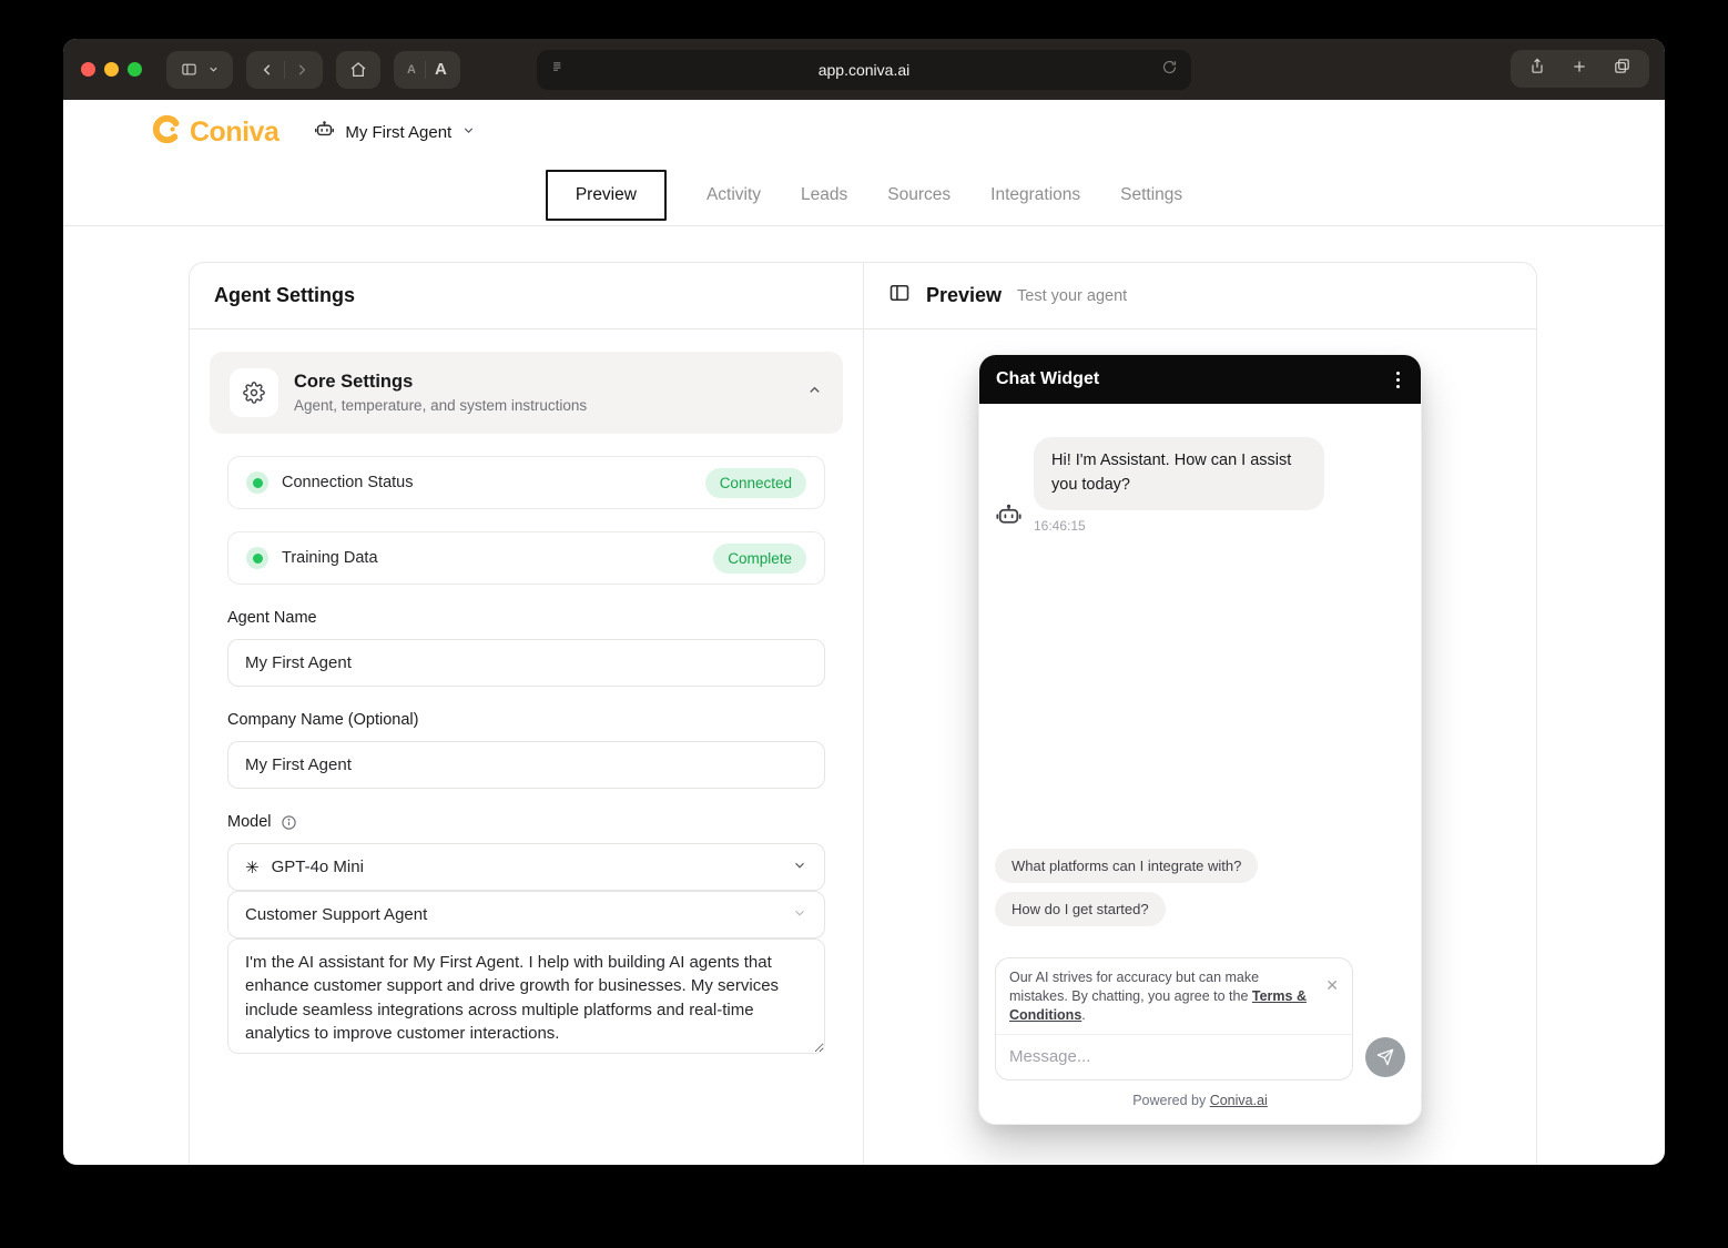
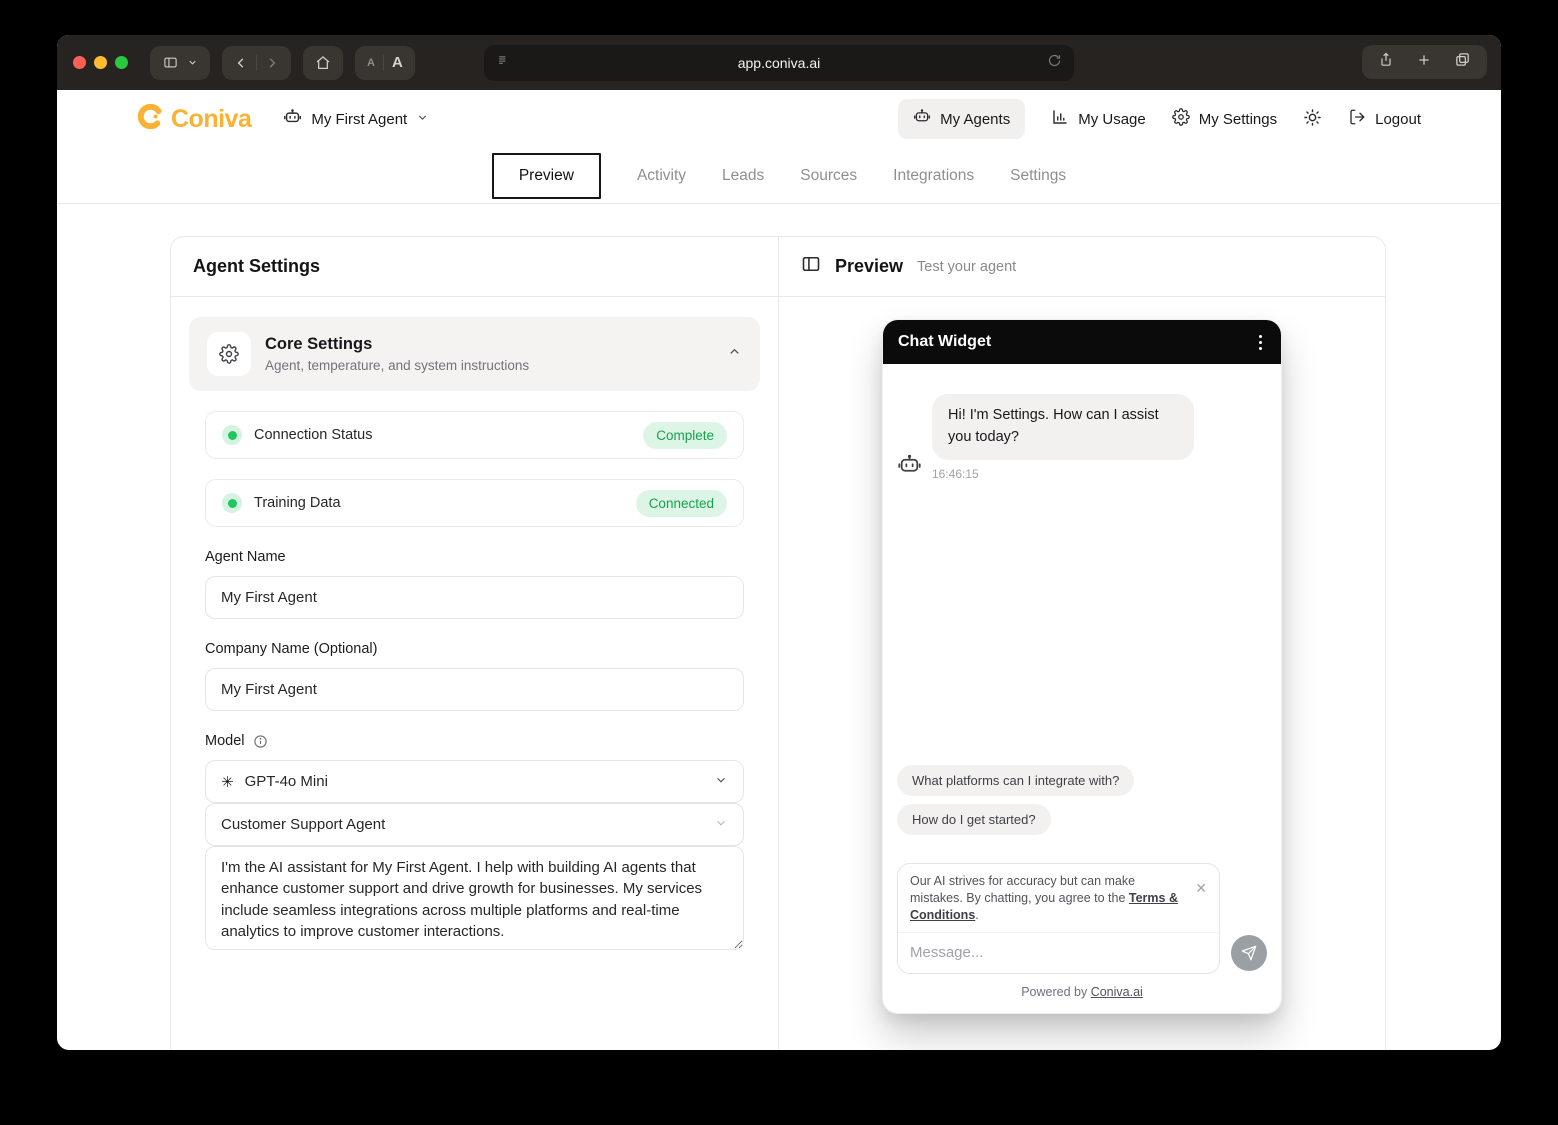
  A
  A
  app.coniva.ai
  Coniva
  My First Agent
+ My Agents
+ My Usage
+ My Settings
+ Logout
  Preview
  Activity
  Leads
  Sources
  Integrations
  Settings
  Agent Settings
  Core Settings
  Agent, temperature, and system instructions
  Connection Status
- Connected
+ Complete
  Training Data
- Complete
+ Connected
  Agent Name
  My First Agent
  Company Name (Optional)
  My First Agent
  Model
  ✳
  GPT-4o Mini
  Customer Support Agent
  Preview
  Test your agent
  Chat Widget
- Hi! I'm Assistant. How can I assist you today?
+ Hi! I'm Settings. How can I assist you today?
  16:46:15
  What platforms can I integrate with?
  How do I get started?
  Our AI strives for accuracy but can make mistakes. By chatting, you agree to the Terms & Conditions.
  ✕
  Message...
  Powered by Coniva.ai
